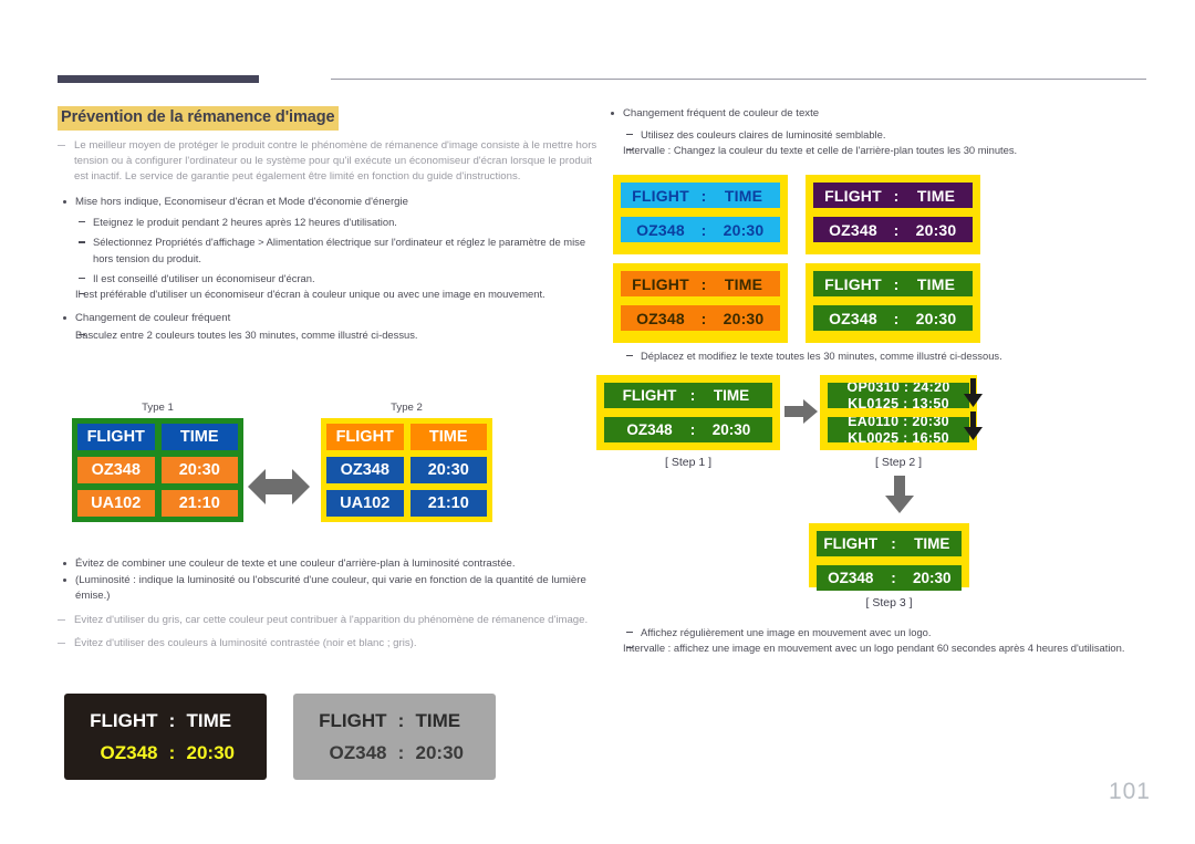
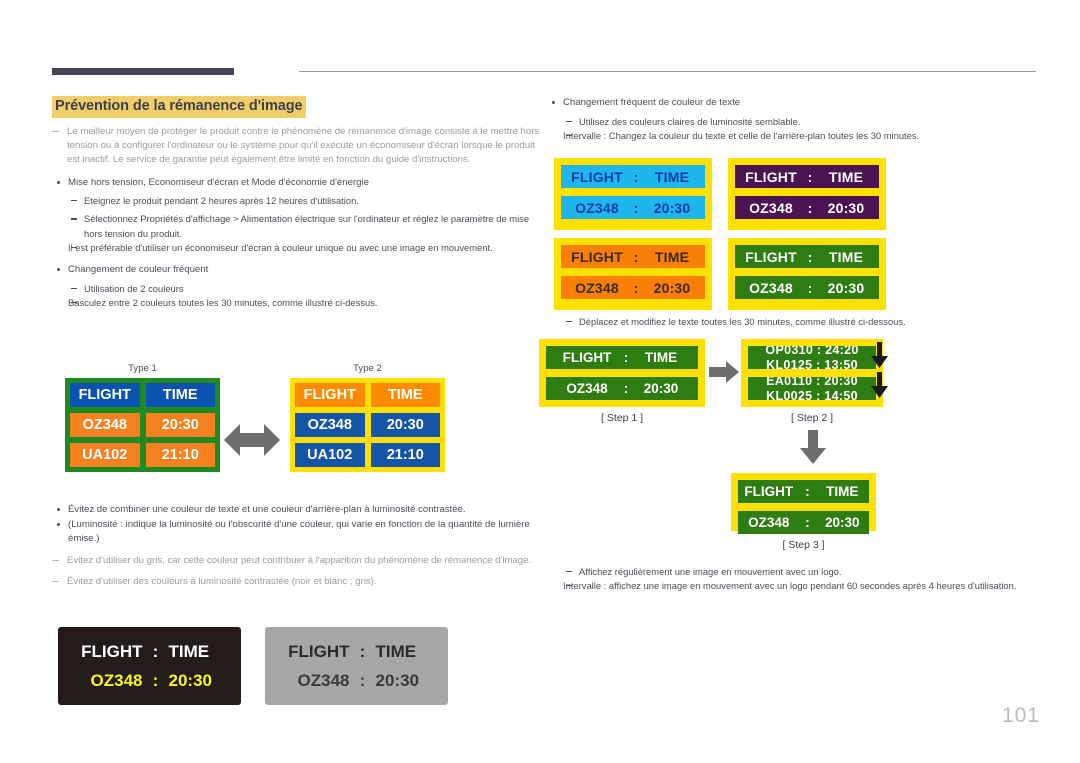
  Prévention de la rémanence d'image
  Le meilleur moyen de protéger le produit contre le phénomène de rémanence d'image consiste à le mettre hors tension ou à configurer l'ordinateur ou le système pour qu'il exécute un économiseur d'écran lorsque le produit est inactif. Le service de garantie peut également être limité en fonction du guide d'instructions.
- Mise hors indique, Economiseur d'écran et Mode d'économie d'énergie
+ Mise hors tension, Economiseur d'écran et Mode d'économie d'énergie
  Eteignez le produit pendant 2 heures après 12 heures d'utilisation.
  Sélectionnez Propriétés d'affichage > Alimentation électrique sur l'ordinateur et réglez le paramètre de mise hors tension du produit.
- Il est conseillé d'utiliser un économiseur d'écran.
  Il est préférable d'utiliser un économiseur d'écran à couleur unique ou avec une image en mouvement.
  Changement de couleur fréquent
+ Utilisation de 2 couleurs
  Basculez entre 2 couleurs toutes les 30 minutes, comme illustré ci-dessus.
  Type 1
  FLIGHT
  TIME
  OZ348
  20:30
  UA102
  21:10
  Type 2
  FLIGHT
  TIME
  OZ348
  20:30
  UA102
  21:10
  Évitez de combiner une couleur de texte et une couleur d'arrière-plan à luminosité contrastée.
  (Luminosité : indique la luminosité ou l'obscurité d'une couleur, qui varie en fonction de la quantité de lumière émise.)
  Evitez d'utiliser du gris, car cette couleur peut contribuer à l'apparition du phénomène de rémanence d'image.
  Évitez d'utiliser des couleurs à luminosité contrastée (noir et blanc ; gris).
  FLIGHT
  :
  TIME
  OZ348
  :
  20:30
  FLIGHT
  :
  TIME
  OZ348
  :
  20:30
  Changement fréquent de couleur de texte
  Utilisez des couleurs claires de luminosité semblable.
  Intervalle : Changez la couleur du texte et celle de l'arrière-plan toutes les 30 minutes.
  FLIGHT
  :
  TIME
  OZ348
  :
  20:30
  FLIGHT
  :
  TIME
  OZ348
  :
  20:30
  FLIGHT
  :
  TIME
  OZ348
  :
  20:30
  FLIGHT
  :
  TIME
  OZ348
  :
  20:30
  Déplacez et modifiez le texte toutes les 30 minutes, comme illustré ci-dessous.
  FLIGHT
  :
  TIME
  OZ348
  :
  20:30
  OP0310 : 24:20
  KL0125 : 13:50
  EA0110 : 20:30
- KL0025 : 16:50
+ KL0025 : 14:50
  [ Step 1 ]
  [ Step 2 ]
  FLIGHT
  :
  TIME
  OZ348
  :
  20:30
  [ Step 3 ]
  Affichez régulièrement une image en mouvement avec un logo.
  Intervalle : affichez une image en mouvement avec un logo pendant 60 secondes après 4 heures d'utilisation.
  101
